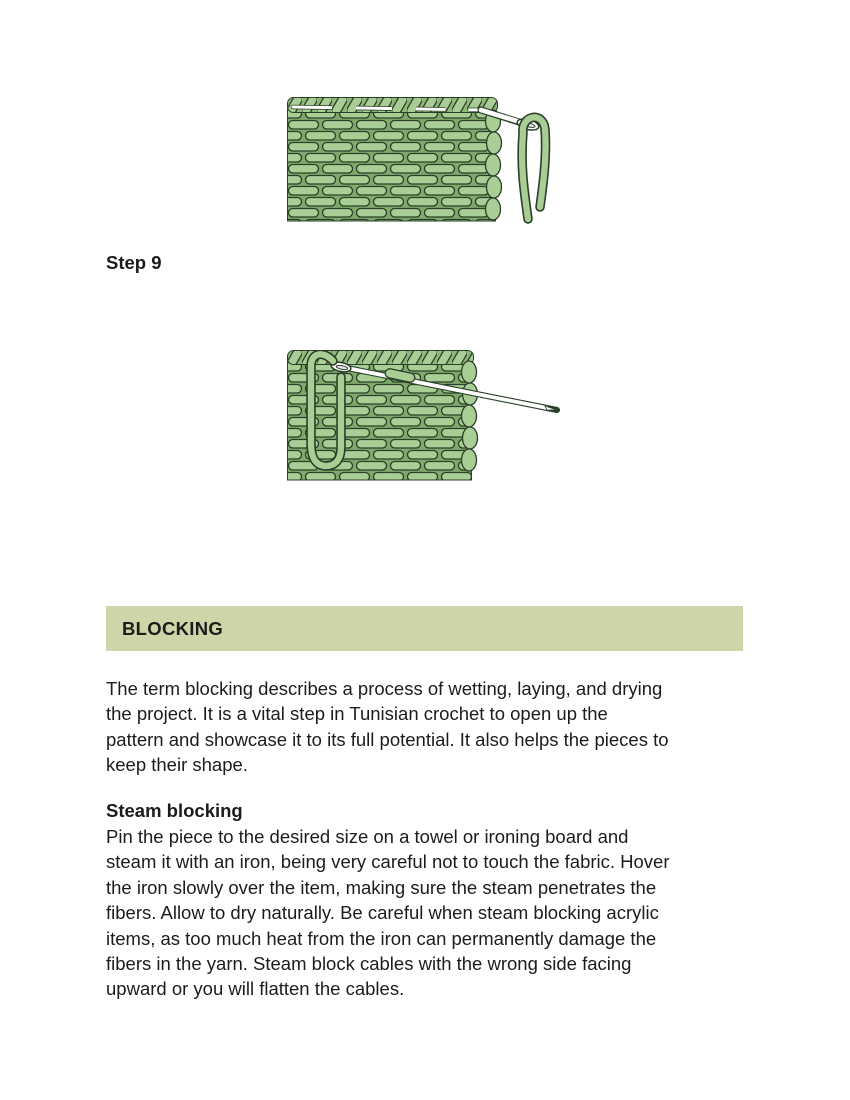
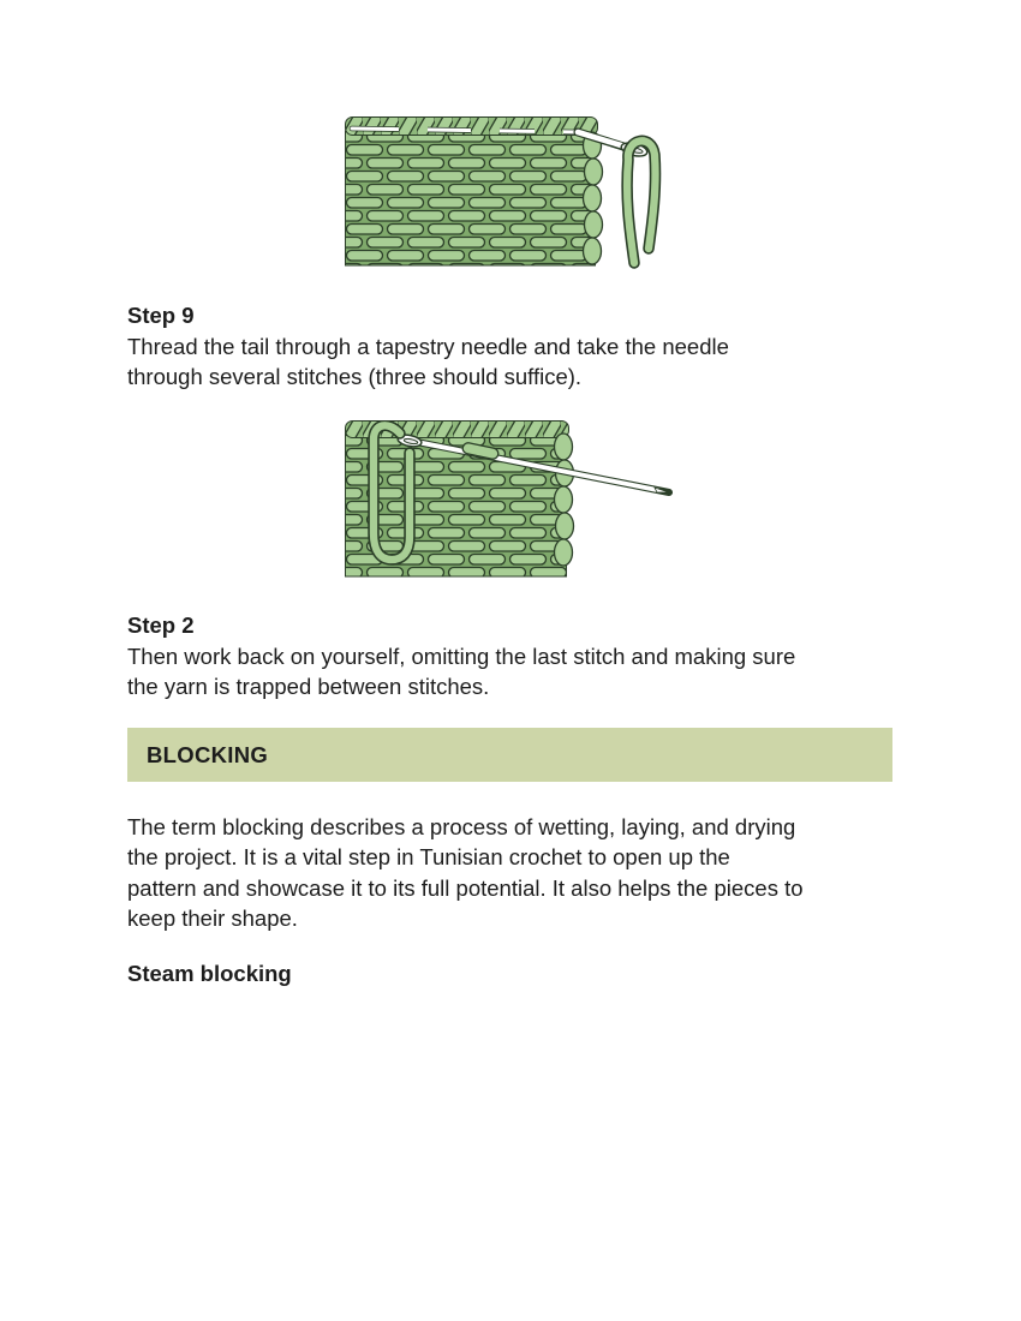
  Step 9
+ Thread the tail through a tapestry needle and take the needle
+ through several stitches (three should suffice).
+ Step 2
+ Then work back on yourself, omitting the last stitch and making sure
+ the yarn is trapped between stitches.
  BLOCKING
  The term blocking describes a process of wetting, laying, and drying
  the project. It is a vital step in Tunisian crochet to open up the
  pattern and showcase it to its full potential. It also helps the pieces to
  keep their shape.
  Steam blocking
- Pin the piece to the desired size on a towel or ironing board and
- steam it with an iron, being very careful not to touch the fabric. Hover
- the iron slowly over the item, making sure the steam penetrates the
- fibers. Allow to dry naturally. Be careful when steam blocking acrylic
- items, as too much heat from the iron can permanently damage the
- fibers in the yarn. Steam block cables with the wrong side facing
- upward or you will flatten the cables.
